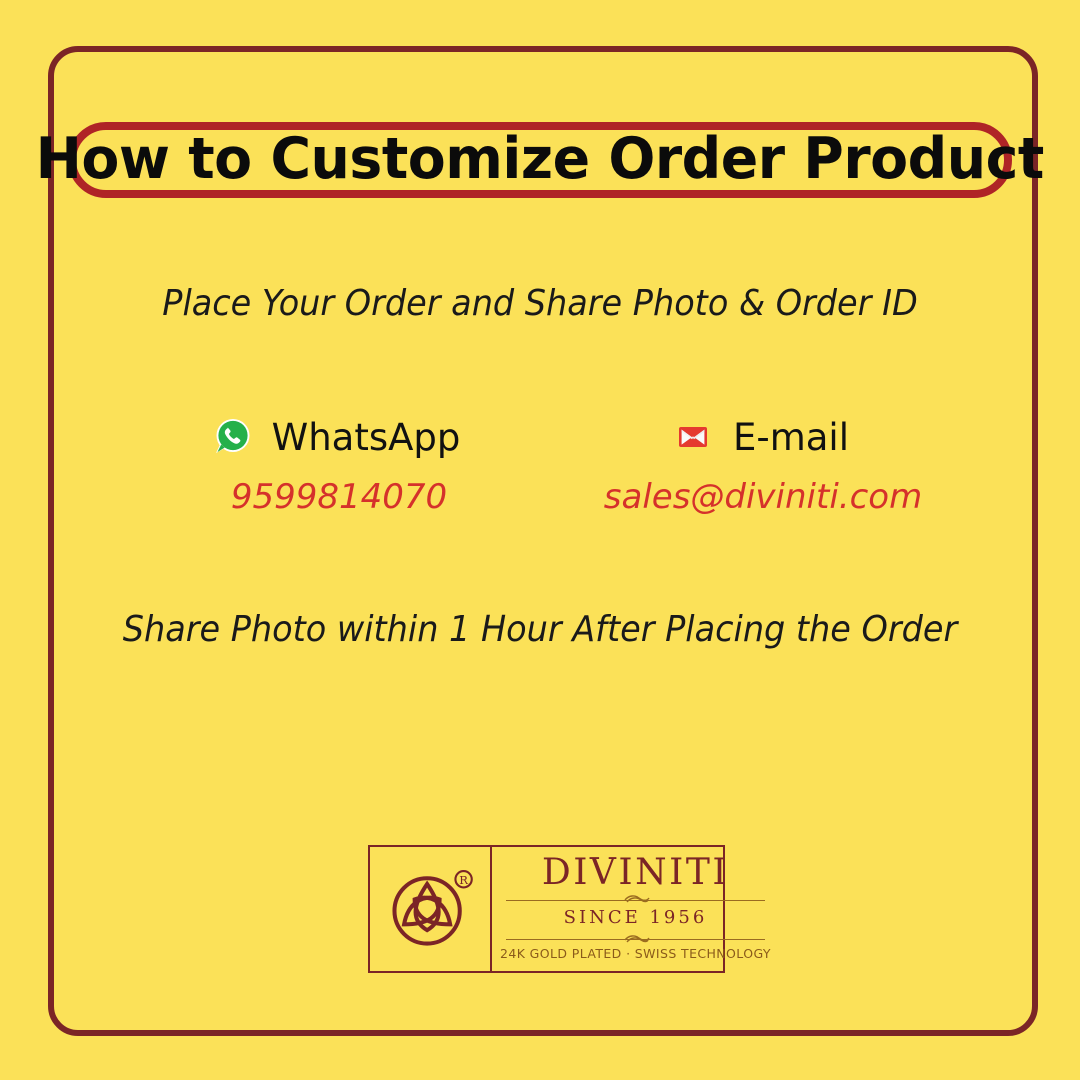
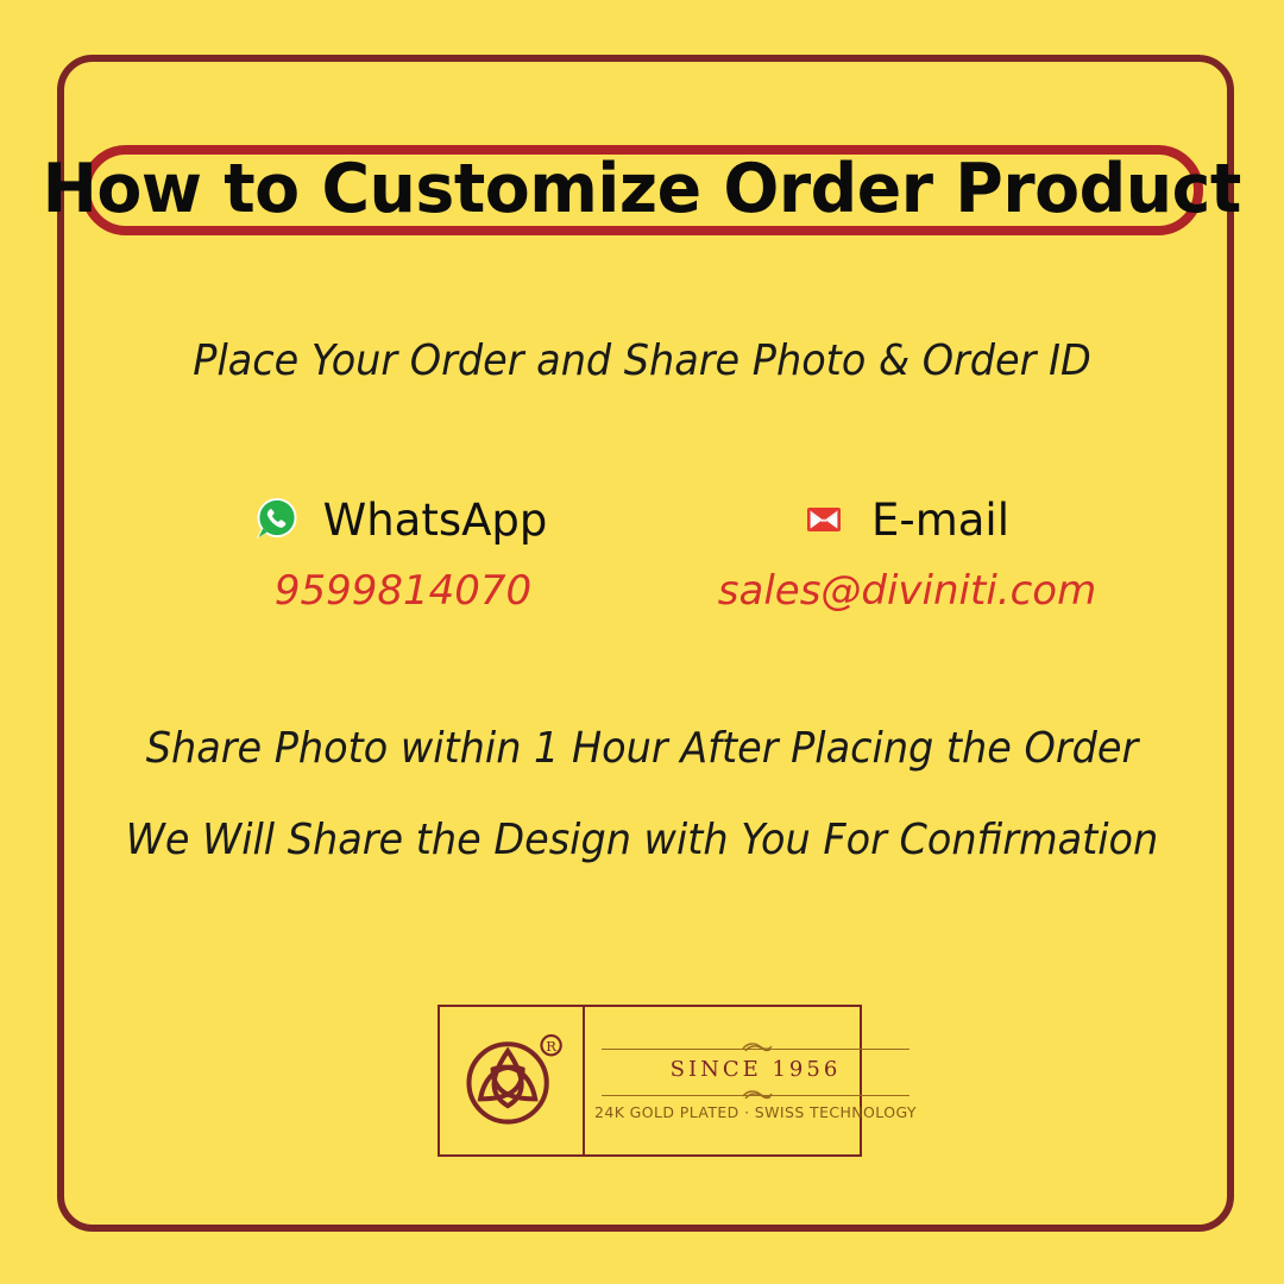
  How to Customize Order Product
  Place Your Order and Share Photo & Order ID
  WhatsApp
  9599814070
  E-mail
  sales@diviniti.com
  Share Photo within 1 Hour After Placing the Order
+ We Will Share the Design with You For Confirmation
  R
- DIVINITI
  SINCE 1956
  24K GOLD PLATED · SWISS TECHNOLOGY
